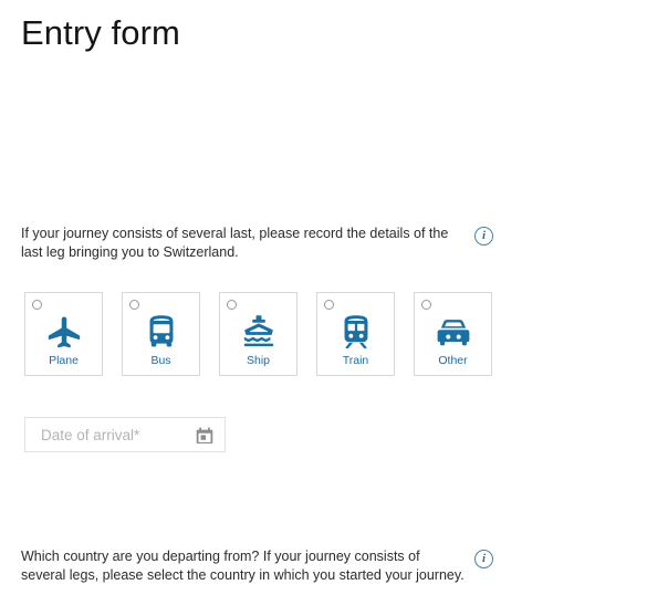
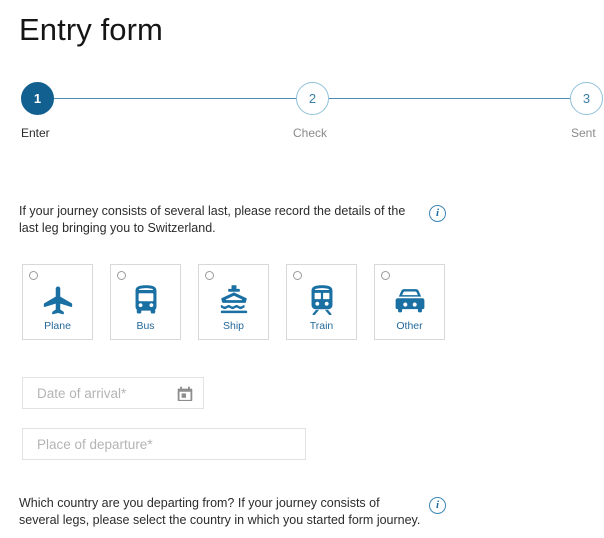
  Entry form
+ 1
+ Enter
+ 2
+ Check
+ 3
+ Sent
  If your journey consists of several last, please record the details of the last leg bringing you to Switzerland.
  i
  Plane
  Bus
  Ship
  Train
  Other
  Date of arrival*
+ Place of departure*
- Which country are you departing from? If your journey consists of several legs, please select the country in which you started your journey.
+ Which country are you departing from? If your journey consists of several legs, please select the country in which you started form journey.
  i
